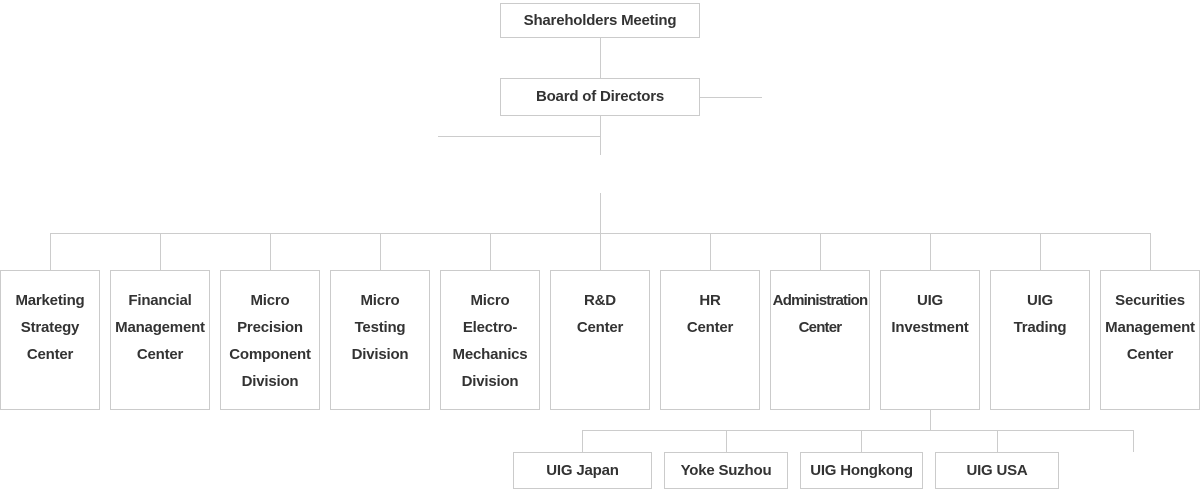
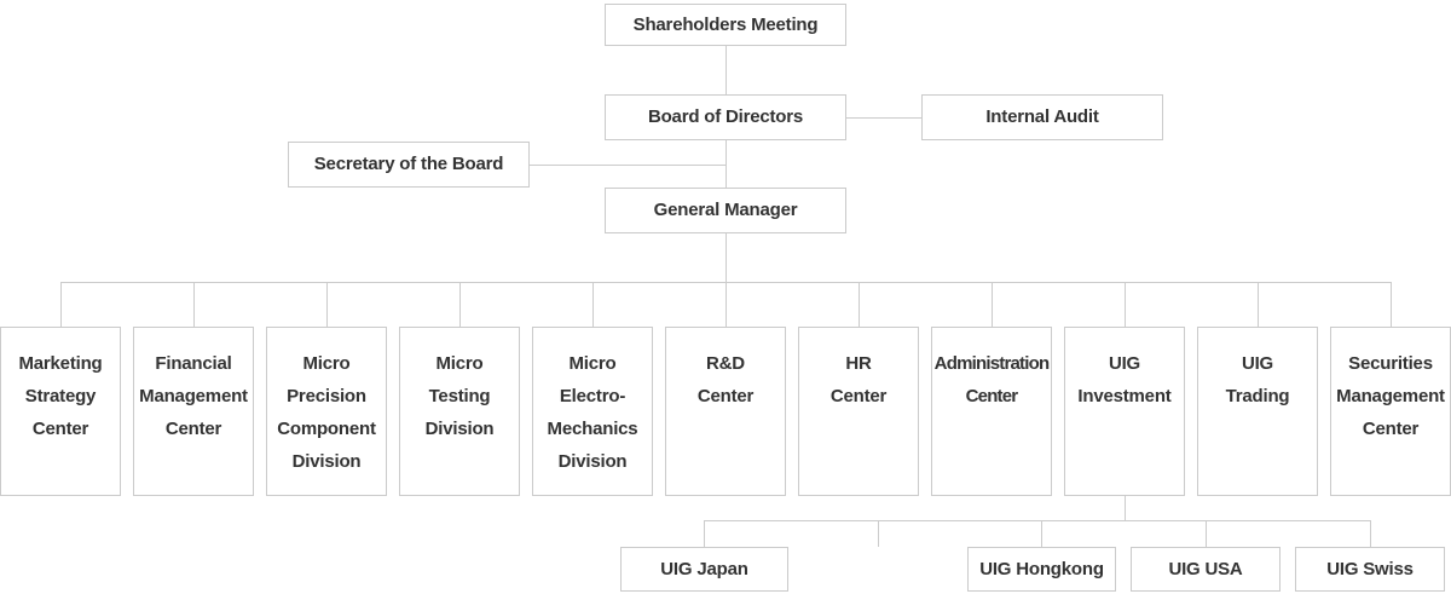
  Shareholders Meeting
  Board of Directors
+ Internal Audit
+ Secretary of the Board
+ General Manager
  Marketing
  Strategy
  Center
  Financial
  Management
  Center
  Micro
  Precision
  Component
  Division
  Micro
  Testing
  Division
  Micro
  Electro-
  Mechanics
  Division
  R&D
  Center
  HR
  Center
  Administration
  Center
  UIG
  Investment
  UIG
  Trading
  Securities
  Management
  Center
  UIG Japan
- Yoke Suzhou
  UIG Hongkong
  UIG USA
+ UIG Swiss
